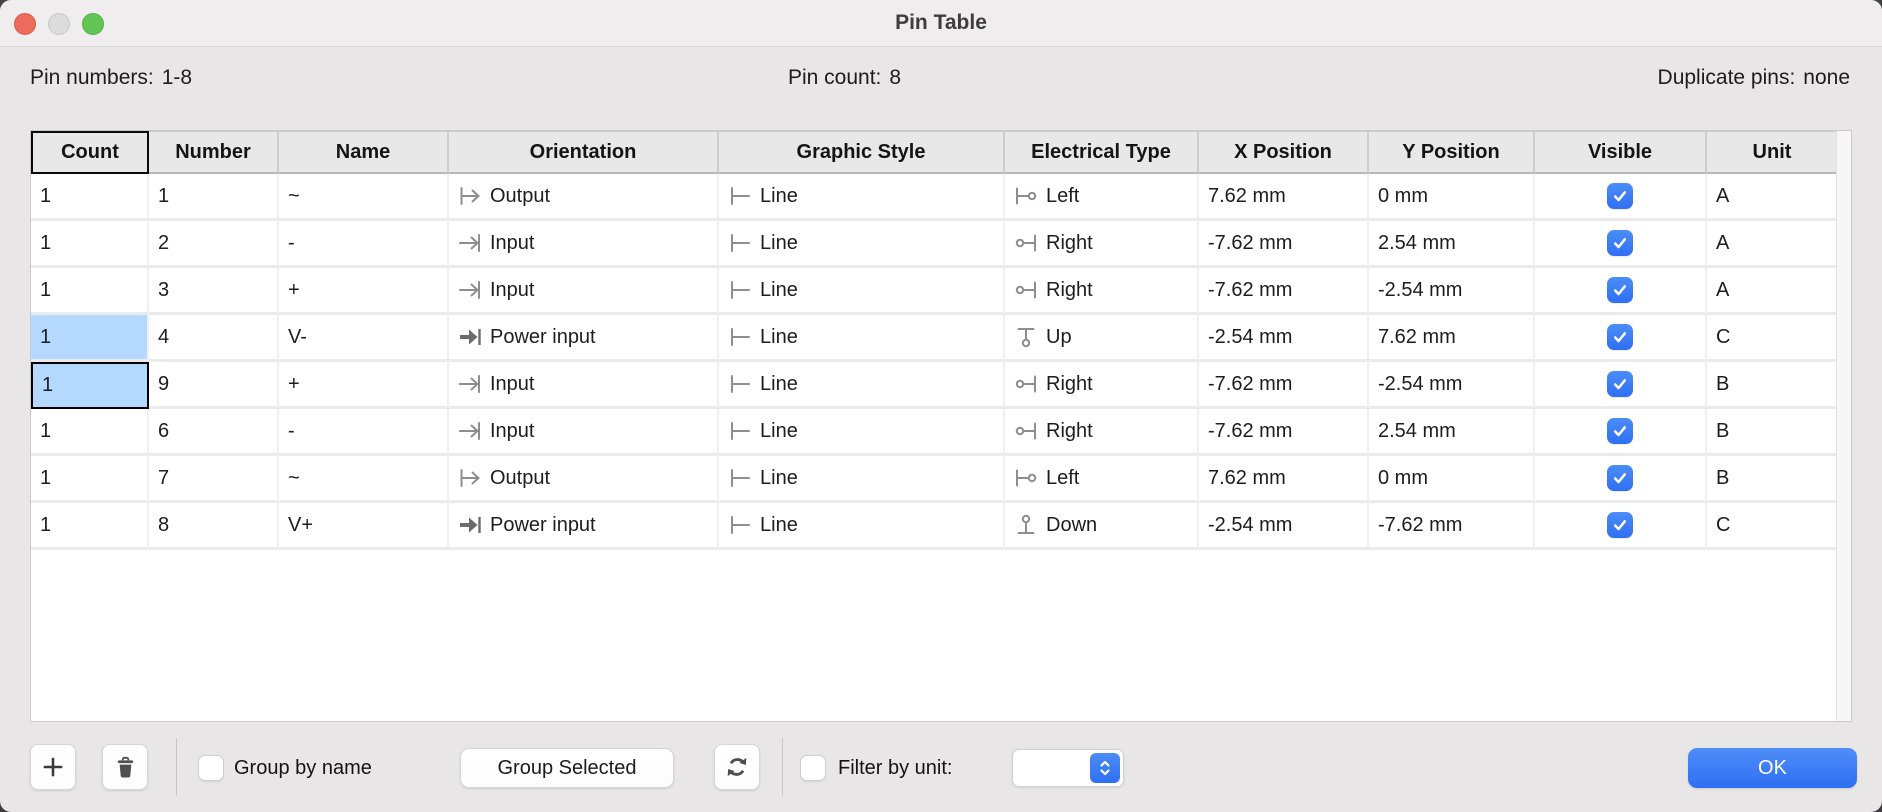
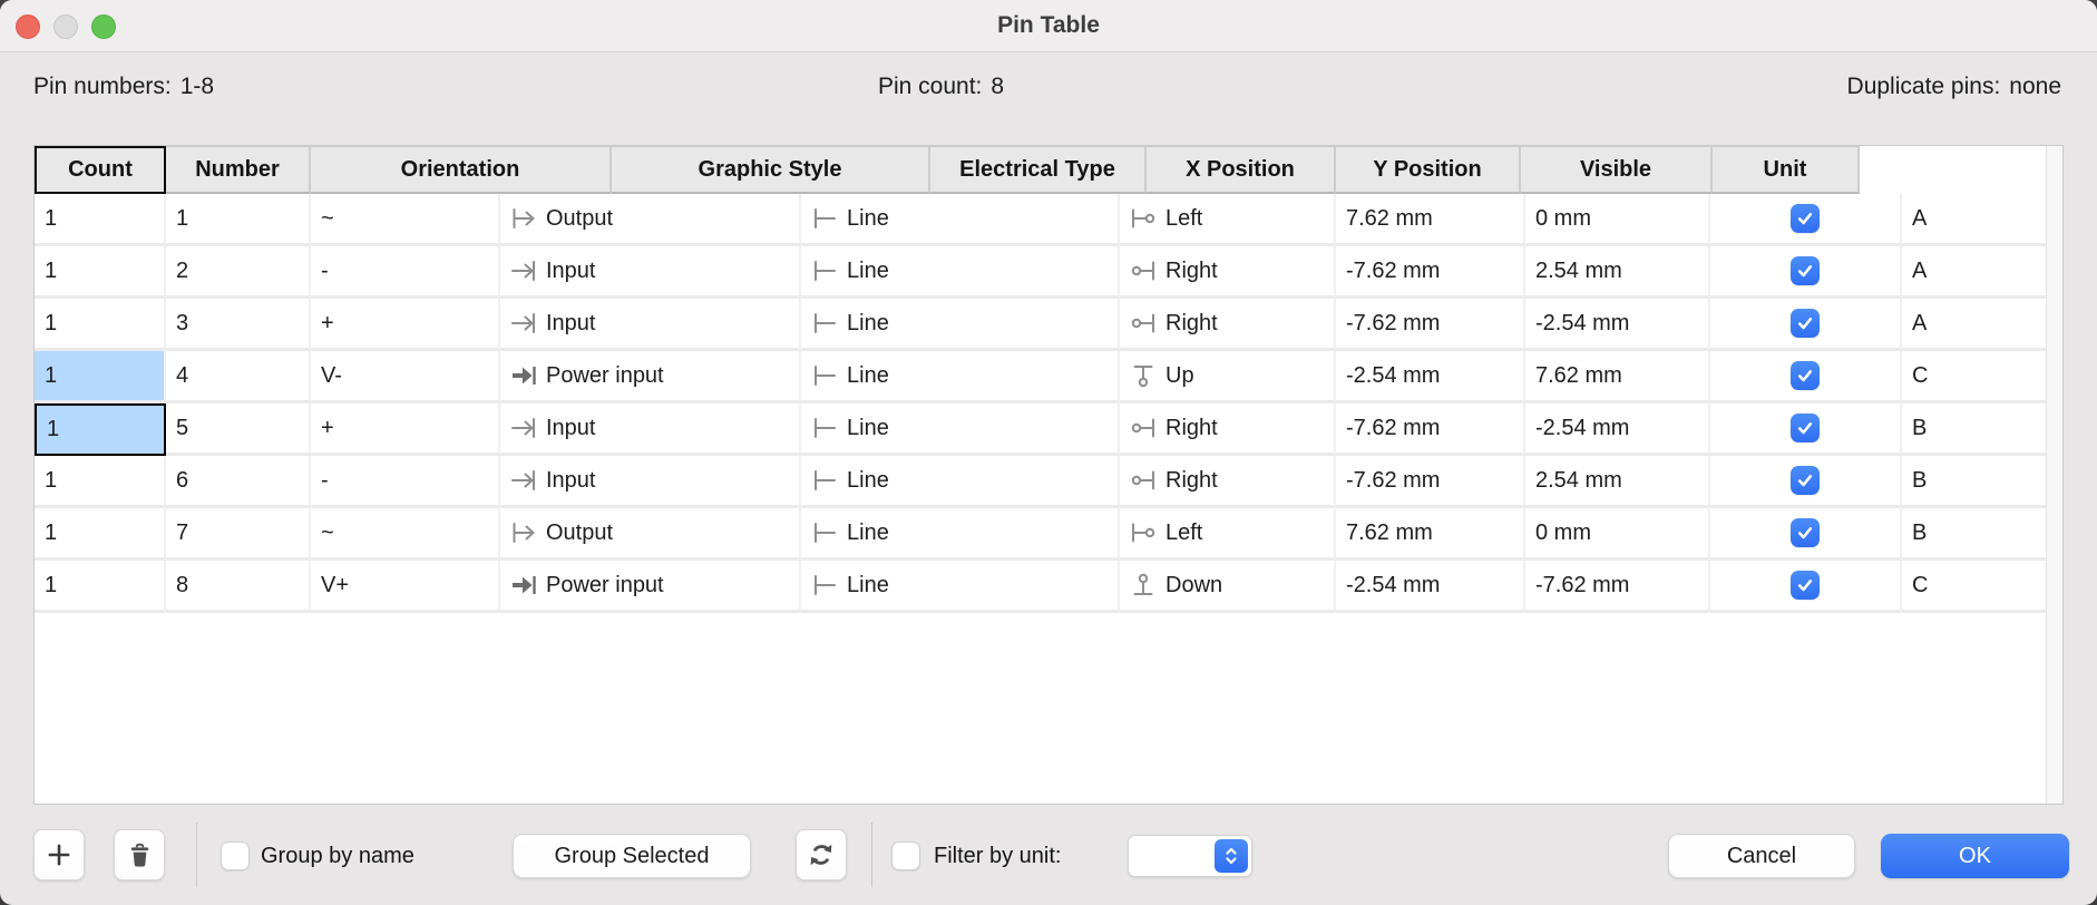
  Pin Table
  Pin numbers: 1-8
  Pin count: 8
  Duplicate pins: none
  Count
  Number
- Name
  Orientation
  Graphic Style
  Electrical Type
  X Position
  Y Position
  Visible
  Unit
  1
  1
  ~
  Output
  Line
  Left
  7.62 mm
  0 mm
  A
  1
  2
  -
  Input
  Line
  Right
  -7.62 mm
  2.54 mm
  A
  1
  3
  +
  Input
  Line
  Right
  -7.62 mm
  -2.54 mm
  A
  1
  4
  V-
  Power input
  Line
  Up
  -2.54 mm
  7.62 mm
  C
  1
- 9
+ 5
  +
  Input
  Line
  Right
  -7.62 mm
  -2.54 mm
  B
  1
  6
  -
  Input
  Line
  Right
  -7.62 mm
  2.54 mm
  B
  1
  7
  ~
  Output
  Line
  Left
  7.62 mm
  0 mm
  B
  1
  8
  V+
  Power input
  Line
  Down
  -2.54 mm
  -7.62 mm
  C
  Group by name
  Group Selected
  Filter by unit:
+ Cancel
  OK
